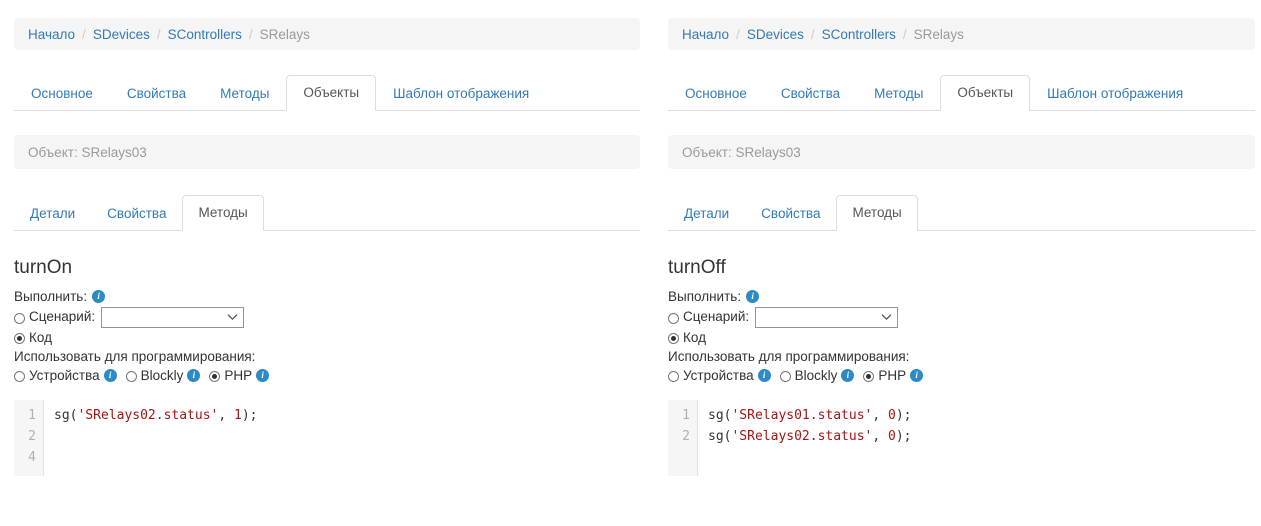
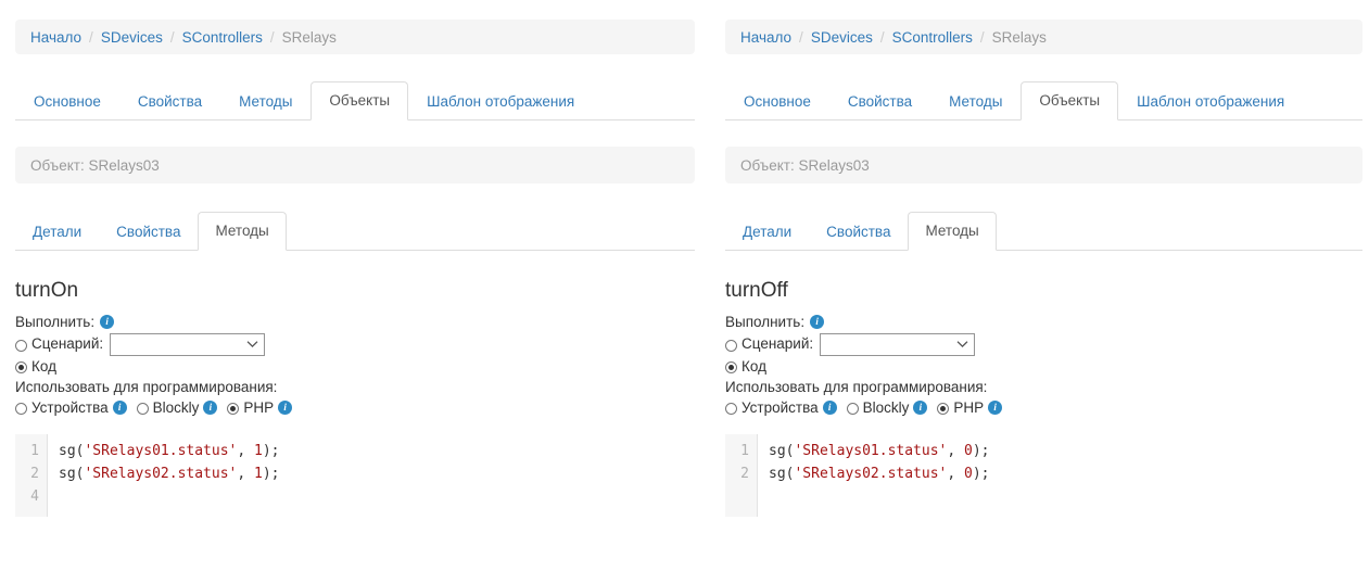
  Начало
  /
  SDevices
  /
  SControllers
  /
  SRelays
  Основное
  Свойства
  Методы
  Объекты
  Шаблон отображения
  Объект: SRelays03
  Детали
  Свойства
  Методы
  turnOn
  Выполнить:
  i
  Сценарий:
  Код
  Использовать для программирования:
  Устройства
  i
  Blockly
  i
  PHP
  i
  1
  2
  4
+ sg('SRelays01.status', 1);
  sg('SRelays02.status', 1);
  Начало
  /
  SDevices
  /
  SControllers
  /
  SRelays
  Основное
  Свойства
  Методы
  Объекты
  Шаблон отображения
  Объект: SRelays03
  Детали
  Свойства
  Методы
  turnOff
  Выполнить:
  i
  Сценарий:
  Код
  Использовать для программирования:
  Устройства
  i
  Blockly
  i
  PHP
  i
  1
  2
  sg('SRelays01.status', 0);
  sg('SRelays02.status', 0);
